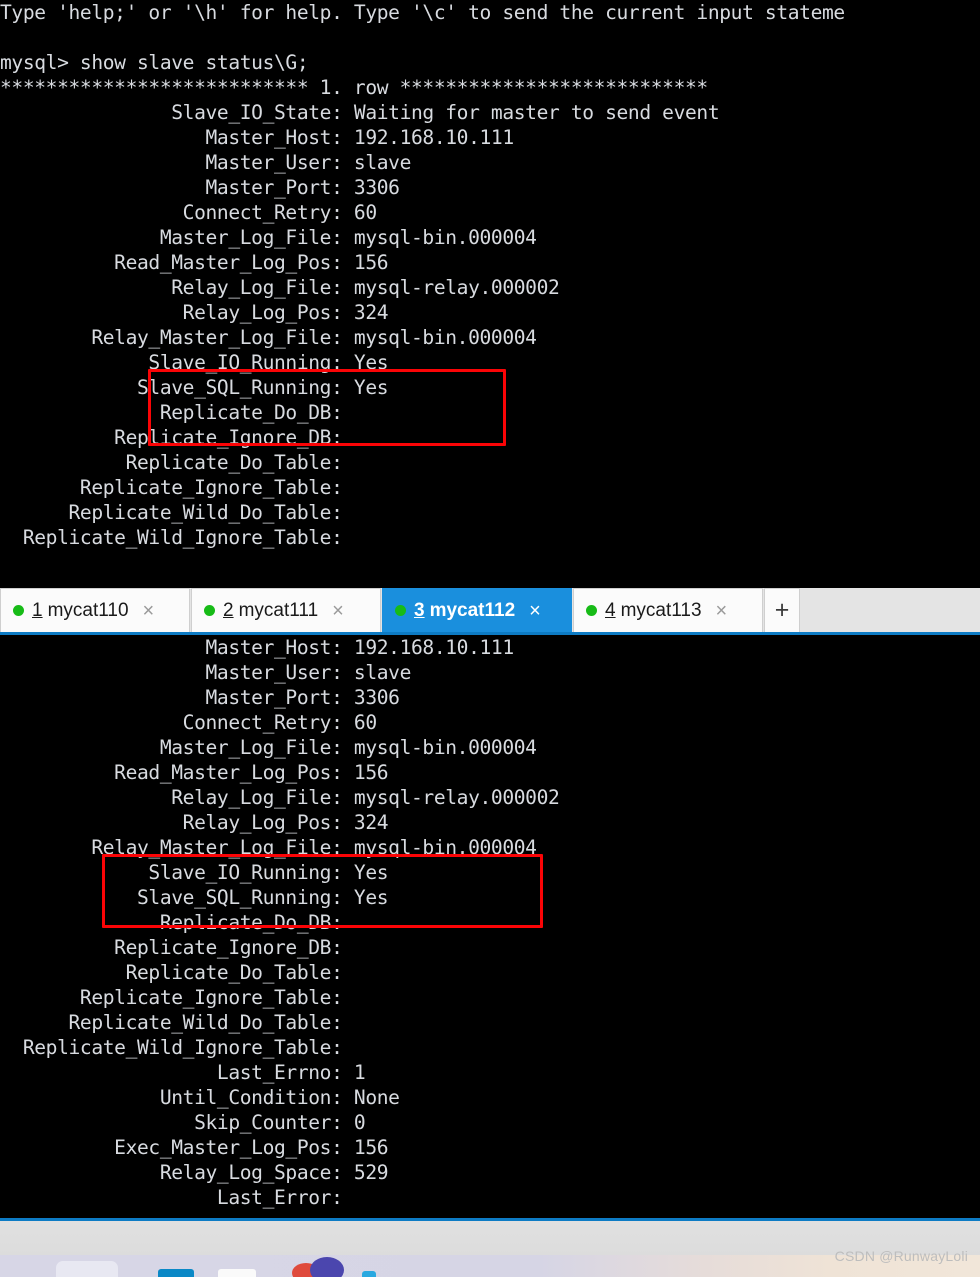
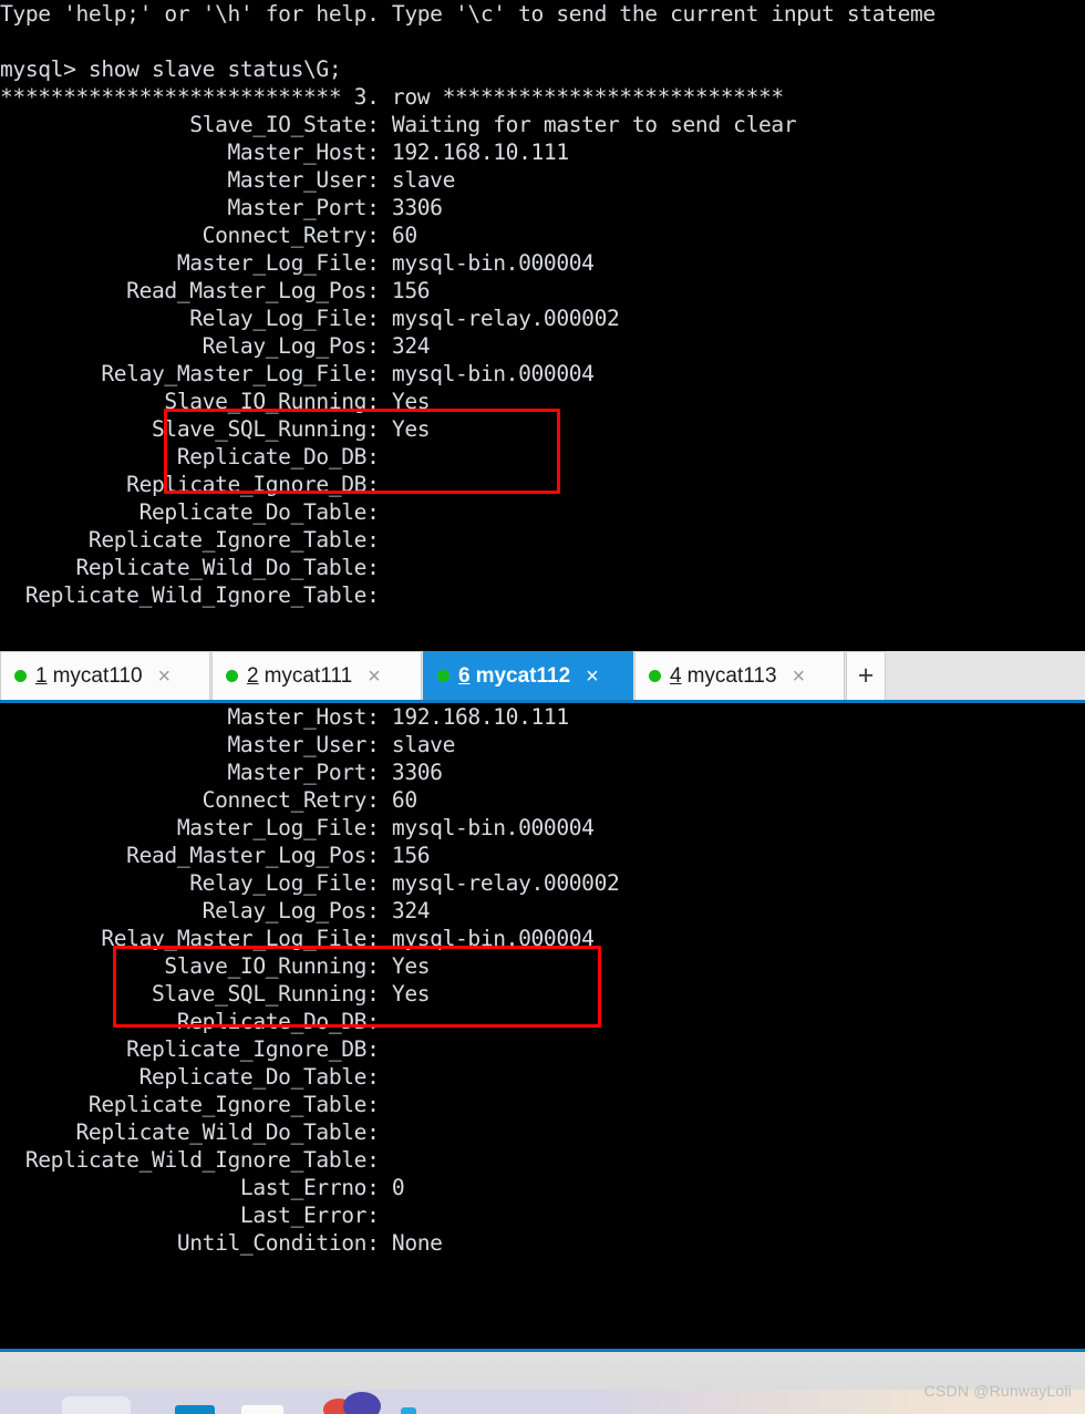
  Type 'help;' or '\h' for help. Type '\c' to send the current input stateme
  mysql> show slave status\G;
- *************************** 1. row ***************************
+ *************************** 3. row ***************************
- Slave_IO_State: Waiting for master to send event
+ Slave_IO_State: Waiting for master to send clear
  Master_Host: 192.168.10.111
  Master_User: slave
  Master_Port: 3306
  Connect_Retry: 60
  Master_Log_File: mysql-bin.000004
  Read_Master_Log_Pos: 156
  Relay_Log_File: mysql-relay.000002
  Relay_Log_Pos: 324
  Relay_Master_Log_File: mysql-bin.000004
  Slave_IO_Running: Yes
  Slave_SQL_Running: Yes
  Replicate_Do_DB:
  Replicate_Ignore_DB:
  Replicate_Do_Table:
  Replicate_Ignore_Table:
  Replicate_Wild_Do_Table:
  Replicate_Wild_Ignore_Table:
  1
  mycat110
  ×
  2
  mycat111
  ×
- 3
+ 6
  mycat112
  ×
  4
  mycat113
  ×
  +
  Master_Host: 192.168.10.111
  Master_User: slave
  Master_Port: 3306
  Connect_Retry: 60
  Master_Log_File: mysql-bin.000004
  Read_Master_Log_Pos: 156
  Relay_Log_File: mysql-relay.000002
  Relay_Log_Pos: 324
  Relay_Master_Log_File: mysql-bin.000004
  Slave_IO_Running: Yes
  Slave_SQL_Running: Yes
  Replicate_Do_DB:
  Replicate_Ignore_DB:
  Replicate_Do_Table:
  Replicate_Ignore_Table:
  Replicate_Wild_Do_Table:
  Replicate_Wild_Ignore_Table:
- Last_Errno: 1
+ Last_Errno: 0
- Until_Condition: None
+ Last_Error:
- Skip_Counter: 0
- Exec_Master_Log_Pos: 156
- Relay_Log_Space: 529
- Last_Error:
+ Until_Condition: None
  CSDN @RunwayLoli
